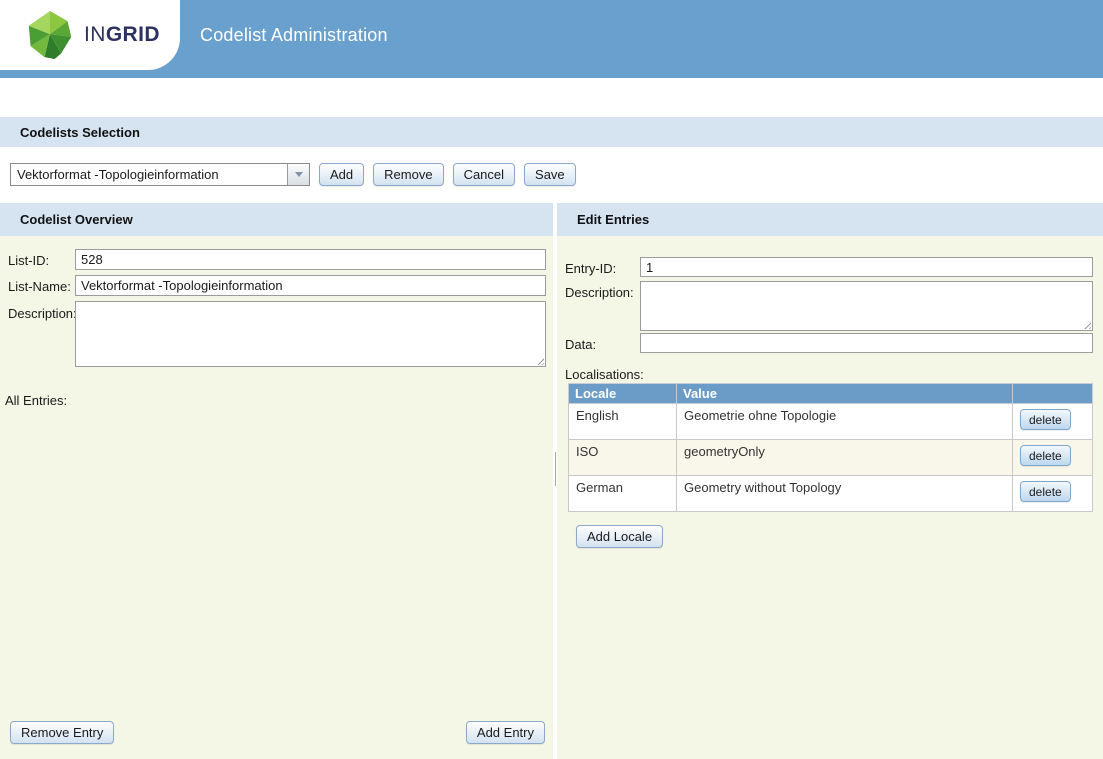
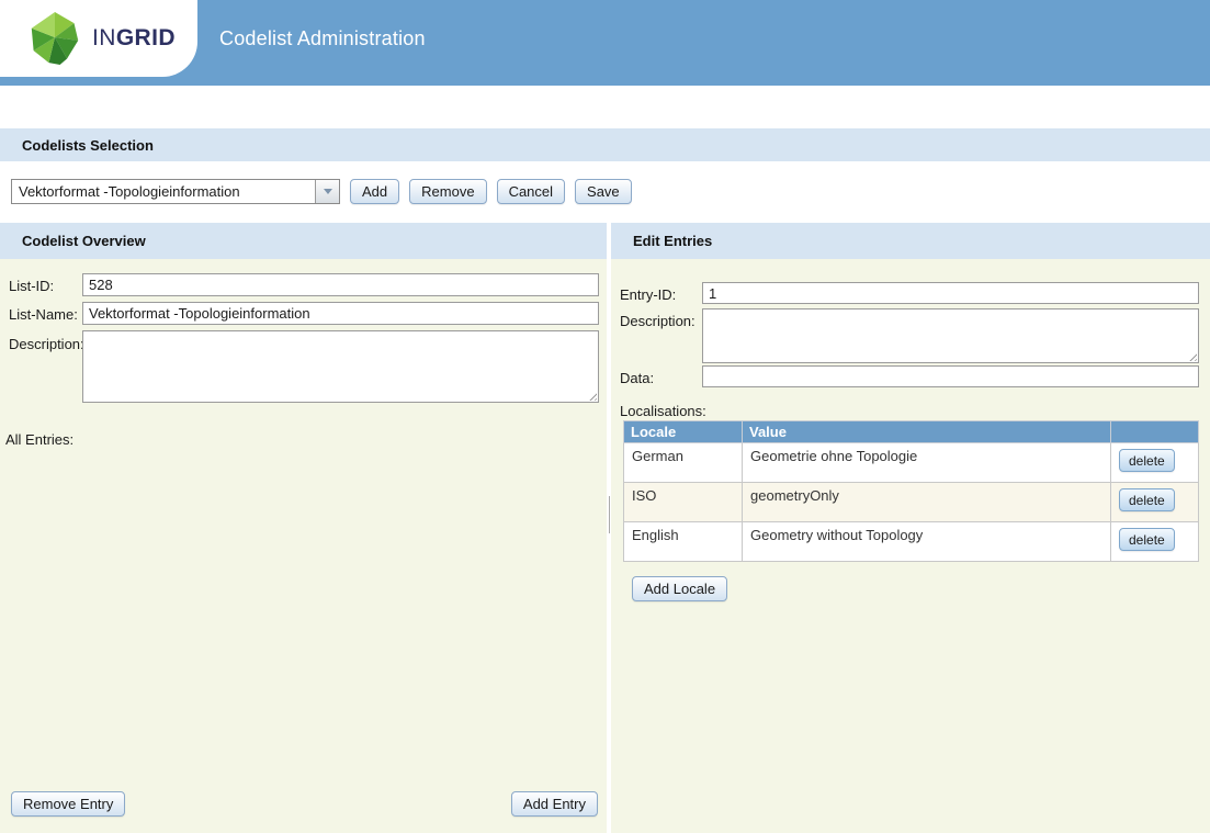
  INGRID
  Codelist Administration
  Codelists Selection
  Vektorformat -Topologieinformation
  Add
  Remove
  Cancel
  Save
  Codelist Overview
  List-ID:
  528
  List-Name:
  Vektorformat -Topologieinformation
  Description
  All Entries:
  Remove Entry
  Add Entry
  Edit Entries
  Entry-ID:
  1
  Description:
  Data:
  Localisations:
  Locale	Value
- English	Geometrie ohne Topologie	delete
+ German	Geometrie ohne Topologie	delete
  ISO	geometryOnly	delete
- German	Geometry without Topology	delete
+ English	Geometry without Topology	delete
  Add Locale
